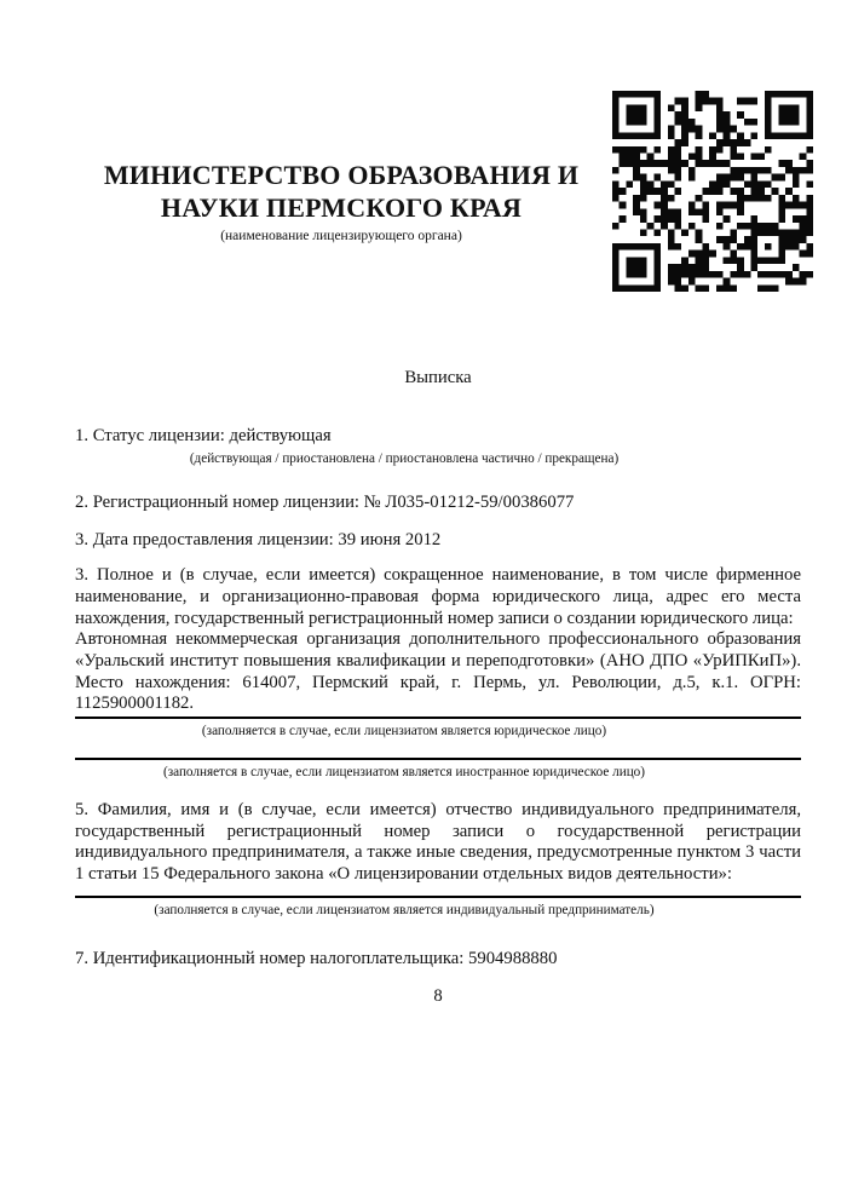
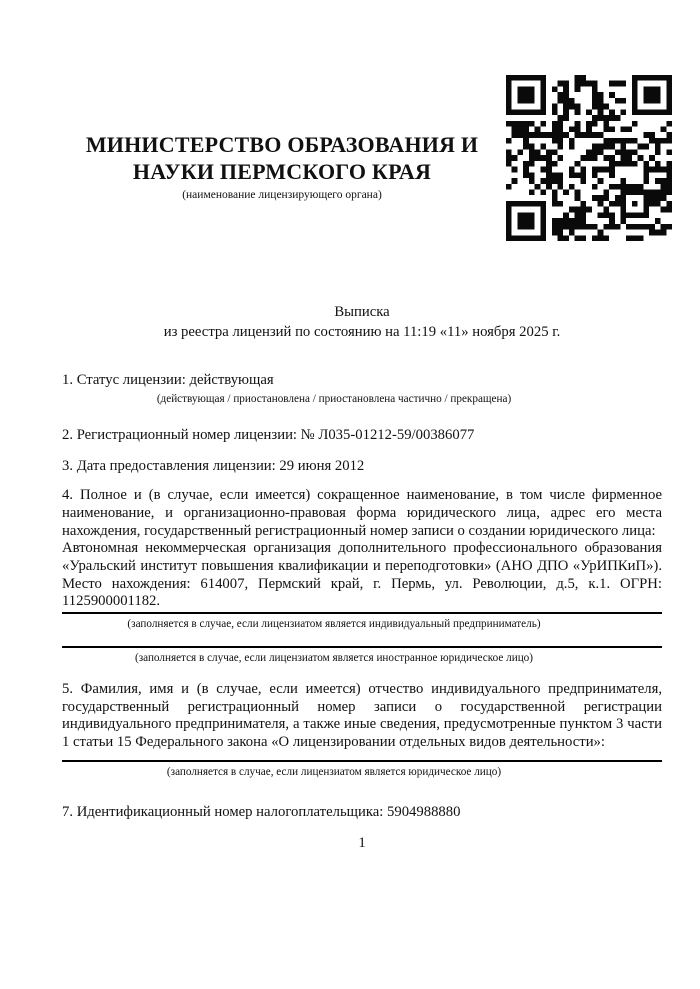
  МИНИСТЕРСТВО ОБРАЗОВАНИЯ И НАУКИ ПЕРМСКОГО КРАЯ
  (наименование лицензирующего органа)
  Выписка
+ из реестра лицензий по состоянию на 11:19 «11» ноября 2025 г.
  1. Статус лицензии: действующая
  (действующая / приостановлена / приостановлена частично / прекращена)
  2. Регистрационный номер лицензии: № Л035-01212-59/00386077
- 3. Дата предоставления лицензии: 39 июня 2012
+ 3. Дата предоставления лицензии: 29 июня 2012
- 3. Полное и (в случае, если имеется) сокращенное наименование, в том числе фирменное наименование, и организационно-правовая форма юридического лица, адрес его места нахождения, государственный регистрационный номер записи о создании юридического лица:
+ 4. Полное и (в случае, если имеется) сокращенное наименование, в том числе фирменное наименование, и организационно-правовая форма юридического лица, адрес его места нахождения, государственный регистрационный номер записи о создании юридического лица:
  Автономная некоммерческая организация дополнительного профессионального образования «Уральский институт повышения квалификации и переподготовки» (АНО ДПО «УрИПКиП»). Место нахождения: 614007, Пермский край, г. Пермь, ул. Революции, д.5, к.1. ОГРН: 1125900001182.
- (заполняется в случае, если лицензиатом является юридическое лицо)
+ (заполняется в случае, если лицензиатом является индивидуальный предприниматель)
  (заполняется в случае, если лицензиатом является иностранное юридическое лицо)
  5. Фамилия, имя и (в случае, если имеется) отчество индивидуального предпринимателя, государственный регистрационный номер записи о государственной регистрации индивидуального предпринимателя, а также иные сведения, предусмотренные пунктом 3 части 1 статьи 15 Федерального закона «О лицензировании отдельных видов деятельности»:
- (заполняется в случае, если лицензиатом является индивидуальный предприниматель)
+ (заполняется в случае, если лицензиатом является юридическое лицо)
  7. Идентификационный номер налогоплательщика: 5904988880
- 8
+ 1
